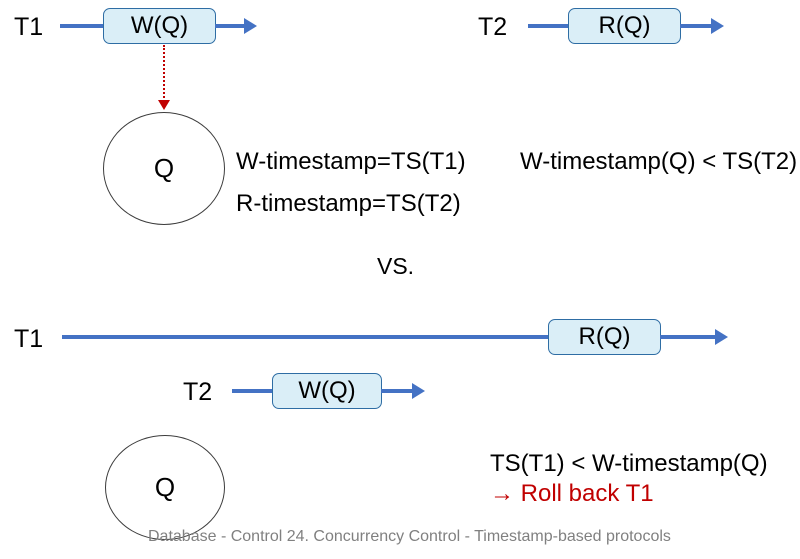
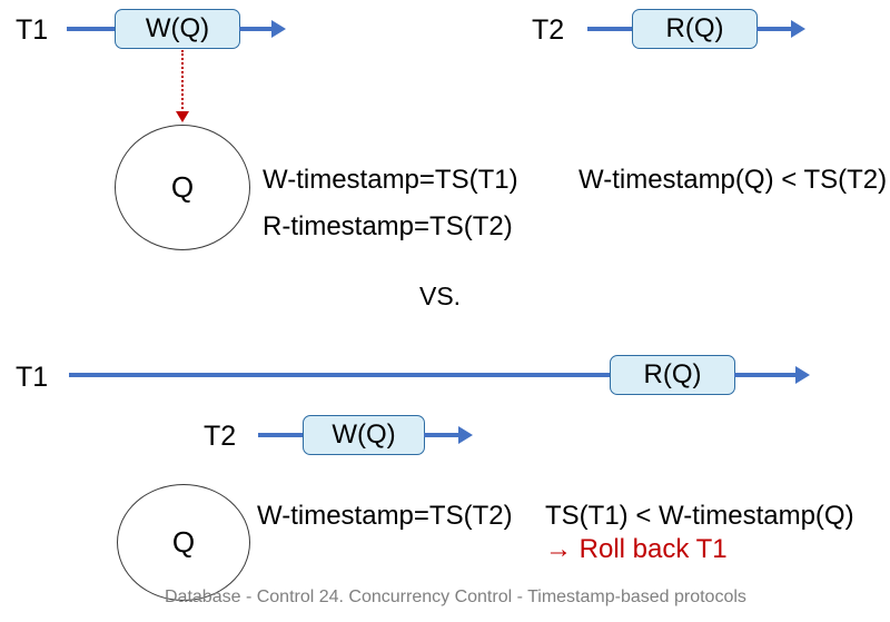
  T1
  W(Q)
  T2
  R(Q)
  Q
  W-timestamp=TS(T1)
  R-timestamp=TS(T2)
  W-timestamp(Q) < TS(T2)
  VS.
  T1
  R(Q)
  T2
  W(Q)
  Q
+ W-timestamp=TS(T2)
  TS(T1) < W-timestamp(Q)
  → Roll back T1
  Database - Control 24. Concurrency Control - Timestamp-based protocols
